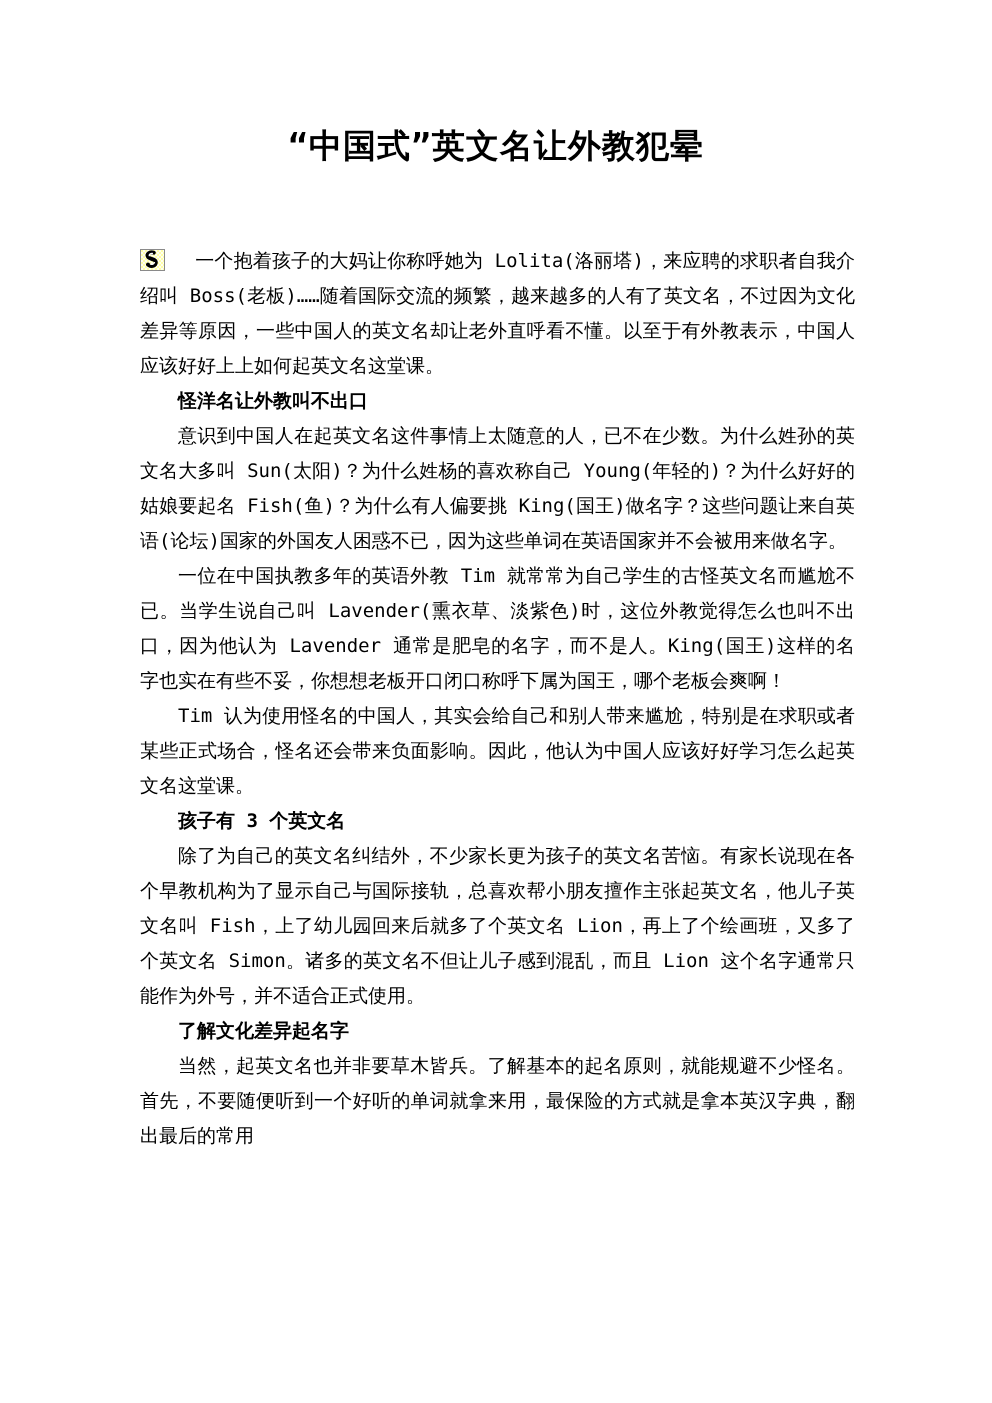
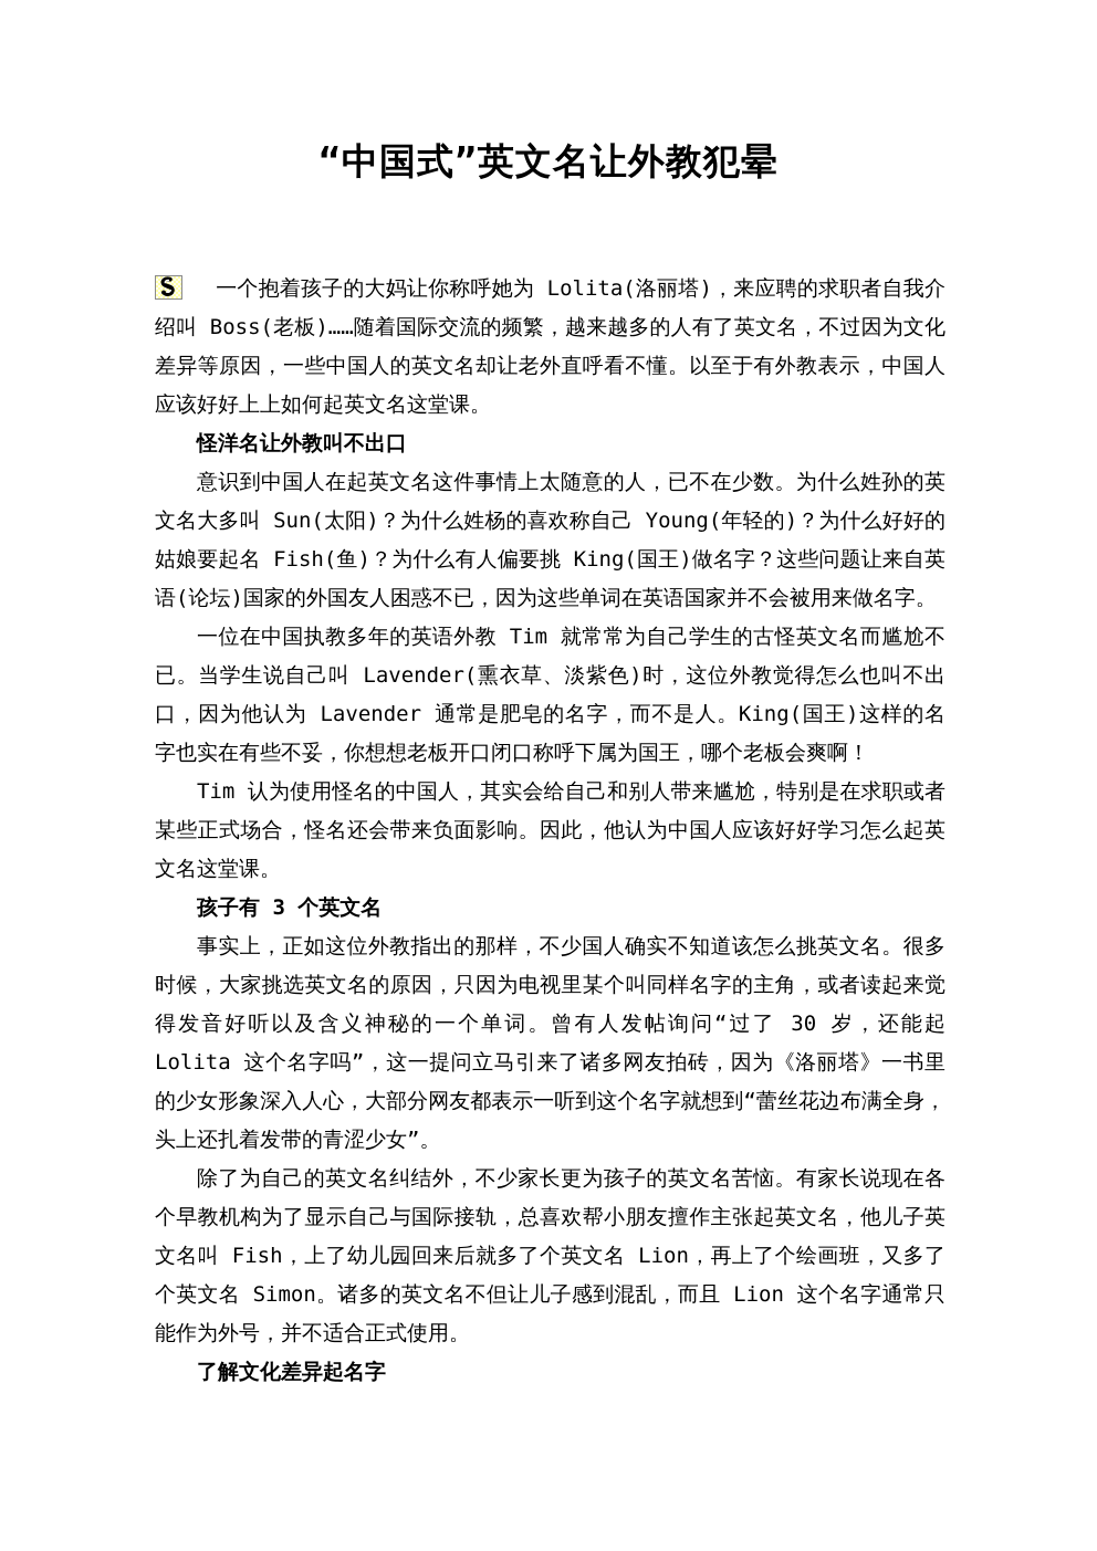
  “中国式”英文名让外教犯晕
  一个抱着孩子的大妈让你称呼她为 Lolita(洛丽塔)，来应聘的求职者自我介绍叫 Boss(老板)……随着国际交流的频繁，越来越多的人有了英文名，不过因为文化差异等原因，一些中国人的英文名却让老外直呼看不懂。以至于有外教表示，中国人应该好好上上如何起英文名这堂课。
  怪洋名让外教叫不出口
  意识到中国人在起英文名这件事情上太随意的人，已不在少数。为什么姓孙的英文名大多叫 Sun(太阳)？为什么姓杨的喜欢称自己 Young(年轻的)？为什么好好的姑娘要起名 Fish(鱼)？为什么有人偏要挑 King(国王)做名字？这些问题让来自英语(论坛)国家的外国友人困惑不已，因为这些单词在英语国家并不会被用来做名字。
  一位在中国执教多年的英语外教 Tim 就常常为自己学生的古怪英文名而尴尬不已。当学生说自己叫 Lavender(熏衣草、淡紫色)时，这位外教觉得怎么也叫不出口，因为他认为 Lavender 通常是肥皂的名字，而不是人。King(国王)这样的名字也实在有些不妥，你想想老板开口闭口称呼下属为国王，哪个老板会爽啊！
  Tim 认为使用怪名的中国人，其实会给自己和别人带来尴尬，特别是在求职或者某些正式场合，怪名还会带来负面影响。因此，他认为中国人应该好好学习怎么起英文名这堂课。
  孩子有 3 个英文名
+ 事实上，正如这位外教指出的那样，不少国人确实不知道该怎么挑英文名。很多时候，大家挑选英文名的原因，只因为电视里某个叫同样名字的主角，或者读起来觉得发音好听以及含义神秘的一个单词。曾有人发帖询问“过了 30 岁，还能起 Lolita 这个名字吗”，这一提问立马引来了诸多网友拍砖，因为《洛丽塔》一书里的少女形象深入人心，大部分网友都表示一听到这个名字就想到“蕾丝花边布满全身，头上还扎着发带的青涩少女”。
  除了为自己的英文名纠结外，不少家长更为孩子的英文名苦恼。有家长说现在各个早教机构为了显示自己与国际接轨，总喜欢帮小朋友擅作主张起英文名，他儿子英文名叫 Fish，上了幼儿园回来后就多了个英文名 Lion，再上了个绘画班，又多了个英文名 Simon。诸多的英文名不但让儿子感到混乱，而且 Lion 这个名字通常只能作为外号，并不适合正式使用。
  了解文化差异起名字
- 当然，起英文名也并非要草木皆兵。了解基本的起名原则，就能规避不少怪名。首先，不要随便听到一个好听的单词就拿来用，最保险的方式就是拿本英汉字典，翻出最后的常用
